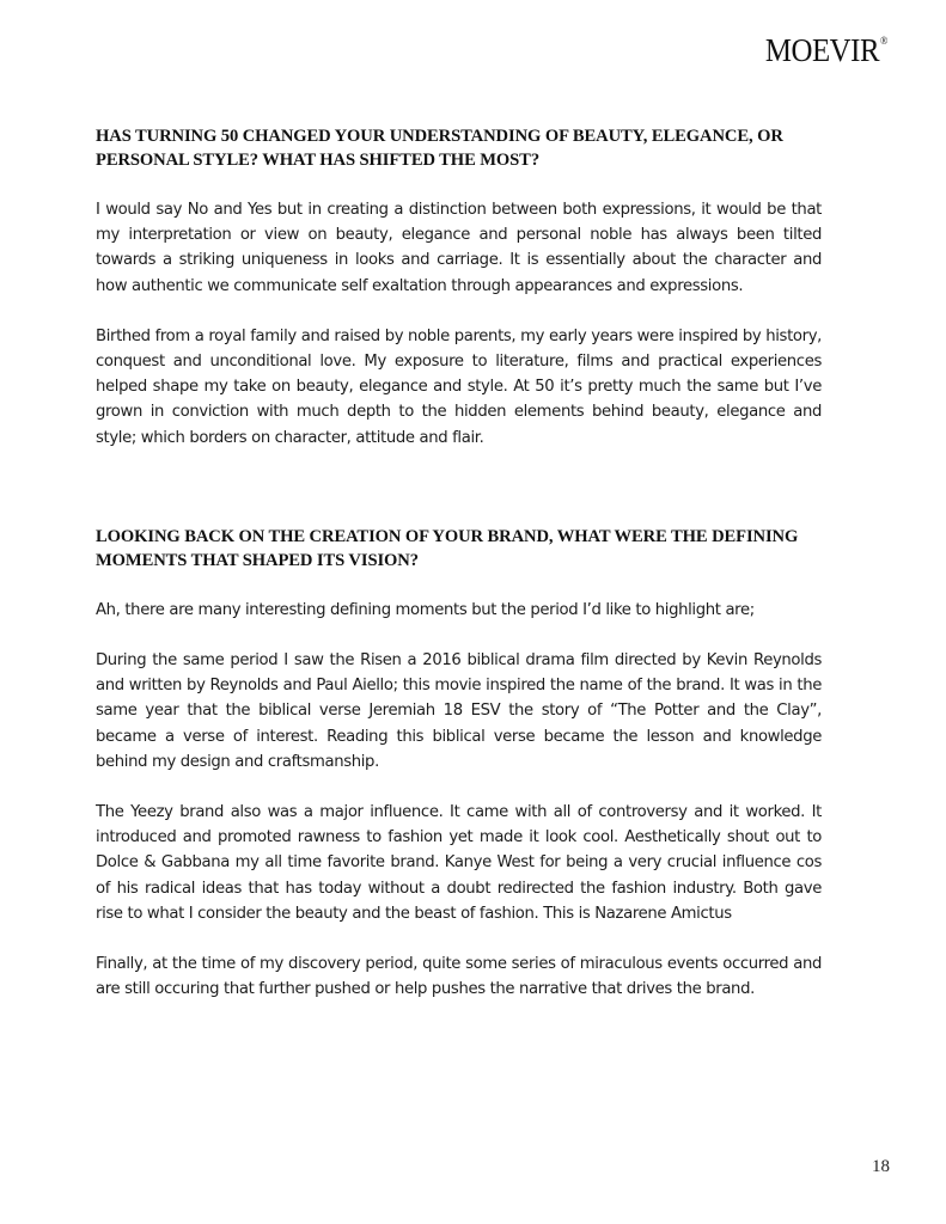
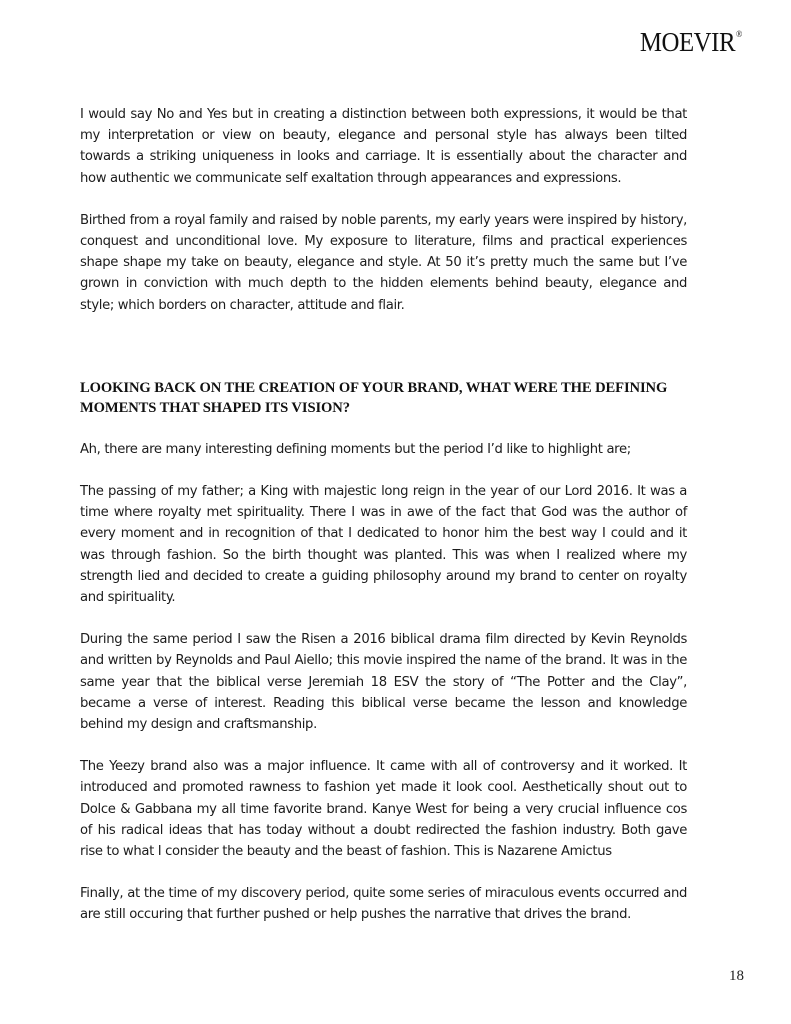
  MOEVIR®
- HAS TURNING 50 CHANGED YOUR UNDERSTANDING OF BEAUTY, ELEGANCE, OR PERSONAL STYLE? WHAT HAS SHIFTED THE MOST?
- I would say No and Yes but in creating a distinction between both expressions, it would be that my interpretation or view on beauty, elegance and personal noble has always been tilted towards a striking uniqueness in looks and carriage. It is essentially about the character and how authentic we communicate self exaltation through appearances and expressions.
+ I would say No and Yes but in creating a distinction between both expressions, it would be that my interpretation or view on beauty, elegance and personal style has always been tilted towards a striking uniqueness in looks and carriage. It is essentially about the character and how authentic we communicate self exaltation through appearances and expressions.
- Birthed from a royal family and raised by noble parents, my early years were inspired by history, conquest and unconditional love. My exposure to literature, films and practical experiences helped shape my take on beauty, elegance and style. At 50 it’s pretty much the same but I’ve grown in conviction with much depth to the hidden elements behind beauty, elegance and style; which borders on character, attitude and flair.
+ Birthed from a royal family and raised by noble parents, my early years were inspired by history, conquest and unconditional love. My exposure to literature, films and practical experiences shape shape my take on beauty, elegance and style. At 50 it’s pretty much the same but I’ve grown in conviction with much depth to the hidden elements behind beauty, elegance and style; which borders on character, attitude and flair.
  LOOKING BACK ON THE CREATION OF YOUR BRAND, WHAT WERE THE DEFINING MOMENTS THAT SHAPED ITS VISION?
  Ah, there are many interesting defining moments but the period I’d like to highlight are;
+ The passing of my father; a King with majestic long reign in the year of our Lord 2016. It was a time where royalty met spirituality. There I was in awe of the fact that God was the author of every moment and in recognition of that I dedicated to honor him the best way I could and it was through fashion. So the birth thought was planted. This was when I realized where my strength lied and decided to create a guiding philosophy around my brand to center on royalty and spirituality.
  During the same period I saw the Risen a 2016 biblical drama film directed by Kevin Reynolds and written by Reynolds and Paul Aiello; this movie inspired the name of the brand. It was in the same year that the biblical verse Jeremiah 18 ESV the story of “The Potter and the Clay”, became a verse of interest. Reading this biblical verse became the lesson and knowledge behind my design and craftsmanship.
  The Yeezy brand also was a major influence. It came with all of controversy and it worked. It introduced and promoted rawness to fashion yet made it look cool. Aesthetically shout out to Dolce & Gabbana my all time favorite brand. Kanye West for being a very crucial influence cos of his radical ideas that has today without a doubt redirected the fashion industry. Both gave rise to what I consider the beauty and the beast of fashion. This is Nazarene Amictus
  Finally, at the time of my discovery period, quite some series of miraculous events occurred and are still occuring that further pushed or help pushes the narrative that drives the brand.
  18
